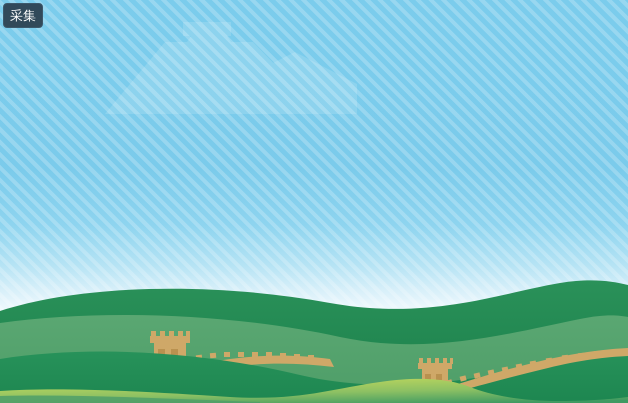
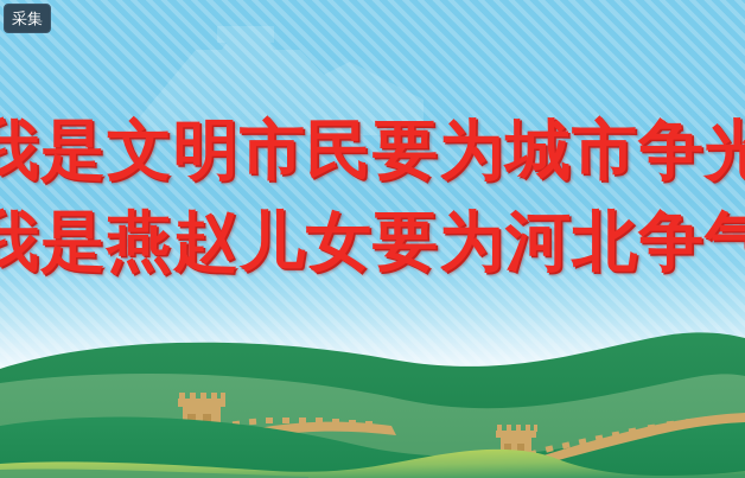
+ 我是文明市民
+ 要为城市争光
+ 我是燕赵儿女
+ 要为河北争气
  采集
